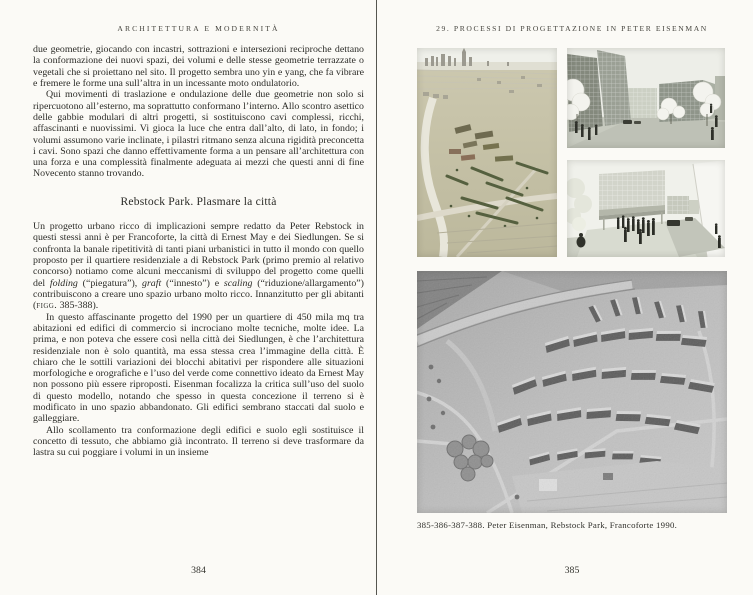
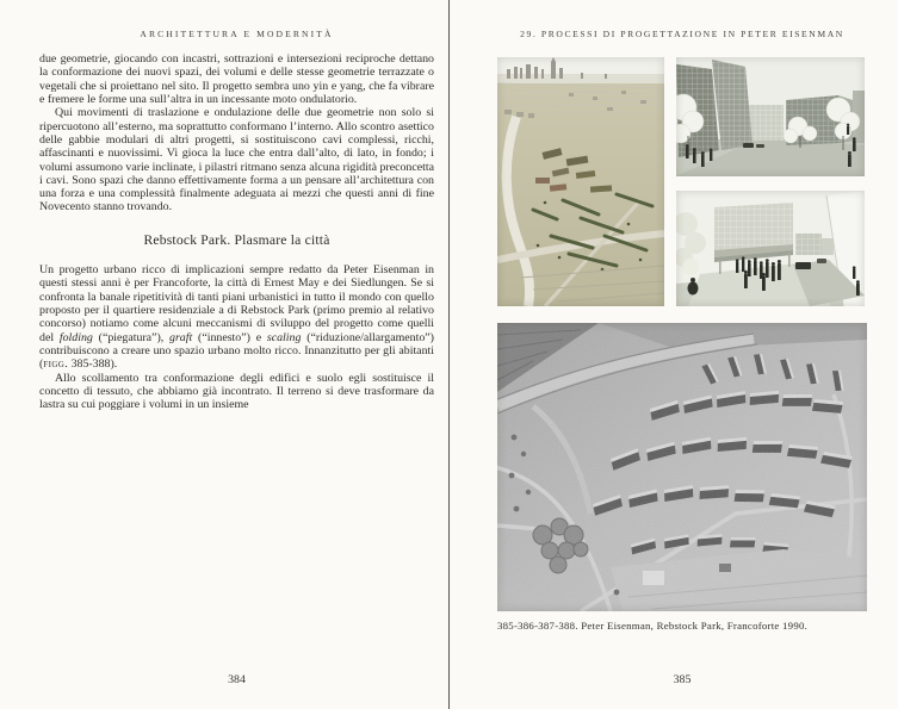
  ARCHITETTURA E MODERNITÀ
  due geometrie, giocando con incastri, sottrazioni e intersezioni reciproche dettano la conformazione dei nuovi spazi, dei volumi e delle stesse geometrie terrazzate o vegetali che si proiettano nel sito. Il progetto sembra uno yin e yang, che fa vibrare e fremere le forme una sull’altra in un incessante moto ondulatorio.
  Qui movimenti di traslazione e ondulazione delle due geometrie non solo si ripercuotono all’esterno, ma soprattutto conformano l’interno. Allo scontro asettico delle gabbie modulari di altri progetti, si sostituiscono cavi complessi, ricchi, affascinanti e nuovissimi. Vi gioca la luce che entra dall’alto, di lato, in fondo; i volumi assumono varie inclinate, i pilastri ritmano senza alcuna rigidità preconcetta i cavi. Sono spazi che danno effettivamente forma a un pensare all’architettura con una forza e una complessità finalmente adeguata ai mezzi che questi anni di fine Novecento stanno trovando.
  Rebstock Park. Plasmare la città
- Un progetto urbano ricco di implicazioni sempre redatto da Peter Rebstock in questi stessi anni è per Francoforte, la città di Ernest May e dei Siedlungen. Se si confronta la banale ripetitività di tanti piani urbanistici in tutto il mondo con quello proposto per il quartiere residenziale a di Rebstock Park (primo premio al relativo concorso) notiamo come alcuni meccanismi di sviluppo del progetto come quelli del folding (“piegatura”), graft (“innesto”) e scaling (“riduzione/allargamento”) contribuiscono a creare uno spazio urbano molto ricco. Innanzitutto per gli abitanti (figg. 385-388).
+ Un progetto urbano ricco di implicazioni sempre redatto da Peter Eisenman in questi stessi anni è per Francoforte, la città di Ernest May e dei Siedlungen. Se si confronta la banale ripetitività di tanti piani urbanistici in tutto il mondo con quello proposto per il quartiere residenziale a di Rebstock Park (primo premio al relativo concorso) notiamo come alcuni meccanismi di sviluppo del progetto come quelli del folding (“piegatura”), graft (“innesto”) e scaling (“riduzione/allargamento”) contribuiscono a creare uno spazio urbano molto ricco. Innanzitutto per gli abitanti (figg. 385-388).
- In questo affascinante progetto del 1990 per un quartiere di 450 mila mq tra abitazioni ed edifici di commercio si incrociano molte tecniche, molte idee. La prima, e non poteva che essere così nella città dei Siedlungen, è che l’architettura residenziale non è solo quantità, ma essa stessa crea l’immagine della città. È chiaro che le sottili variazioni dei blocchi abitativi per rispondere alle situazioni morfologiche e orografiche e l’uso del verde come connettivo ideato da Ernest May non possono più essere riproposti. Eisenman focalizza la critica sull’uso del suolo di questo modello, notando che spesso in questa concezione il terreno si è modificato in uno spazio abbandonato. Gli edifici sembrano staccati dal suolo e galleggiare.
  Allo scollamento tra conformazione degli edifici e suolo egli sostituisce il concetto di tessuto, che abbiamo già incontrato. Il terreno si deve trasformare da lastra su cui poggiare i volumi in un insieme
  384
  29. PROCESSI DI PROGETTAZIONE IN PETER EISENMAN
  385-386-387-388. Peter Eisenman, Rebstock Park, Francoforte 1990.
  385
